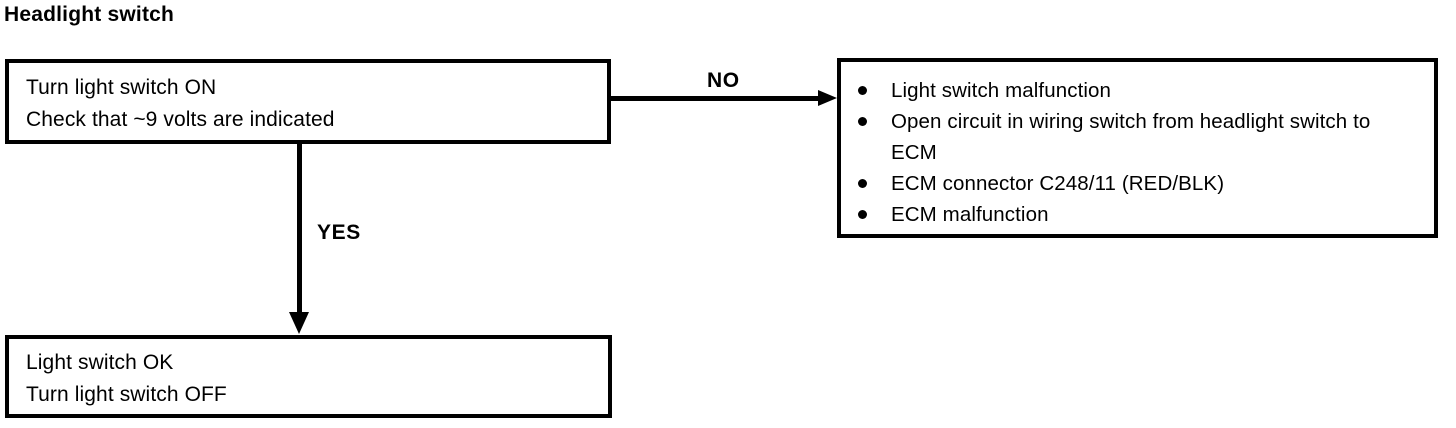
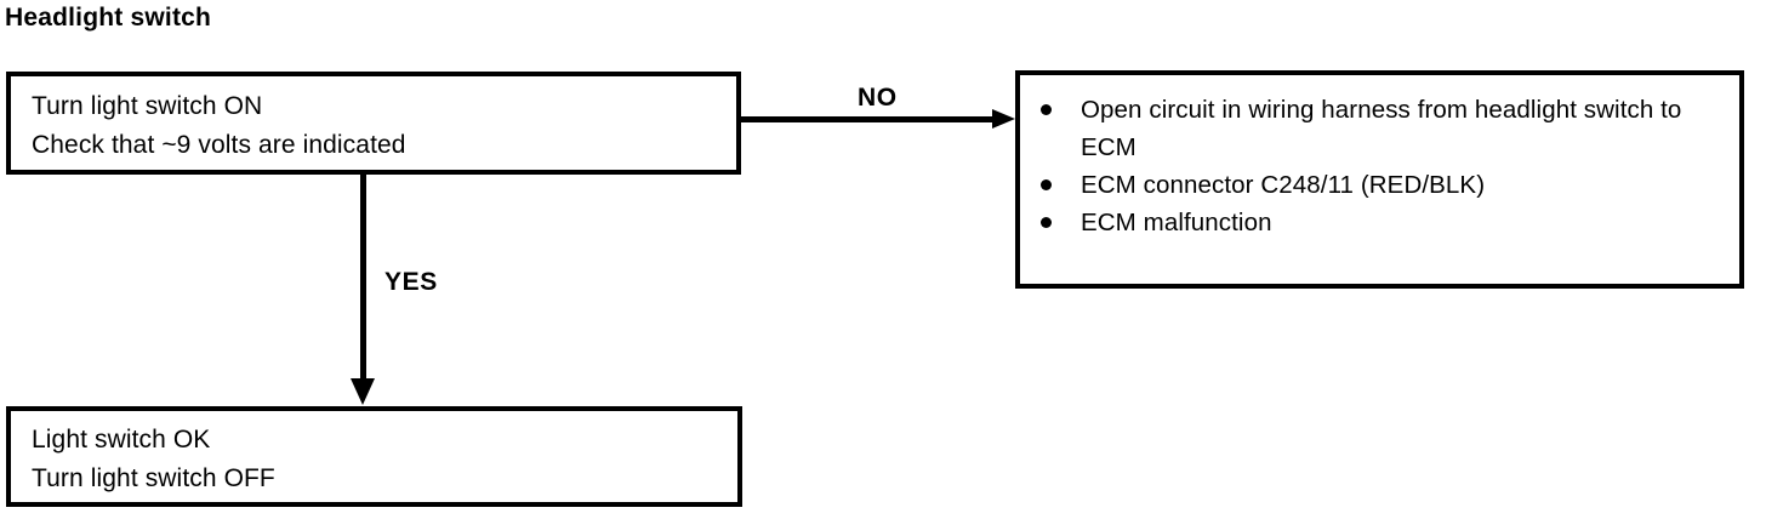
  Headlight switch
  Turn light switch ON
  Check that ~9 volts are indicated
  NO
  YES
- Light switch malfunction
- Open circuit in wiring switch from headlight switch to ECM
+ Open circuit in wiring harness from headlight switch to ECM
  ECM connector C248/11 (RED/BLK)
  ECM malfunction
  Light switch OK
  Turn light switch OFF
